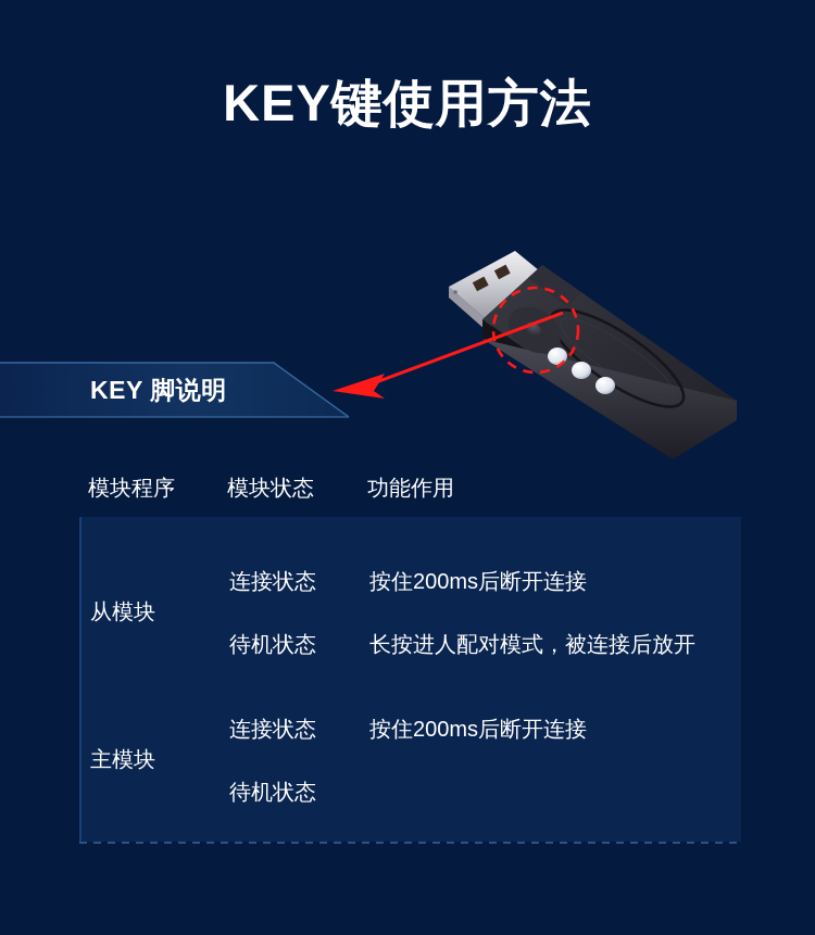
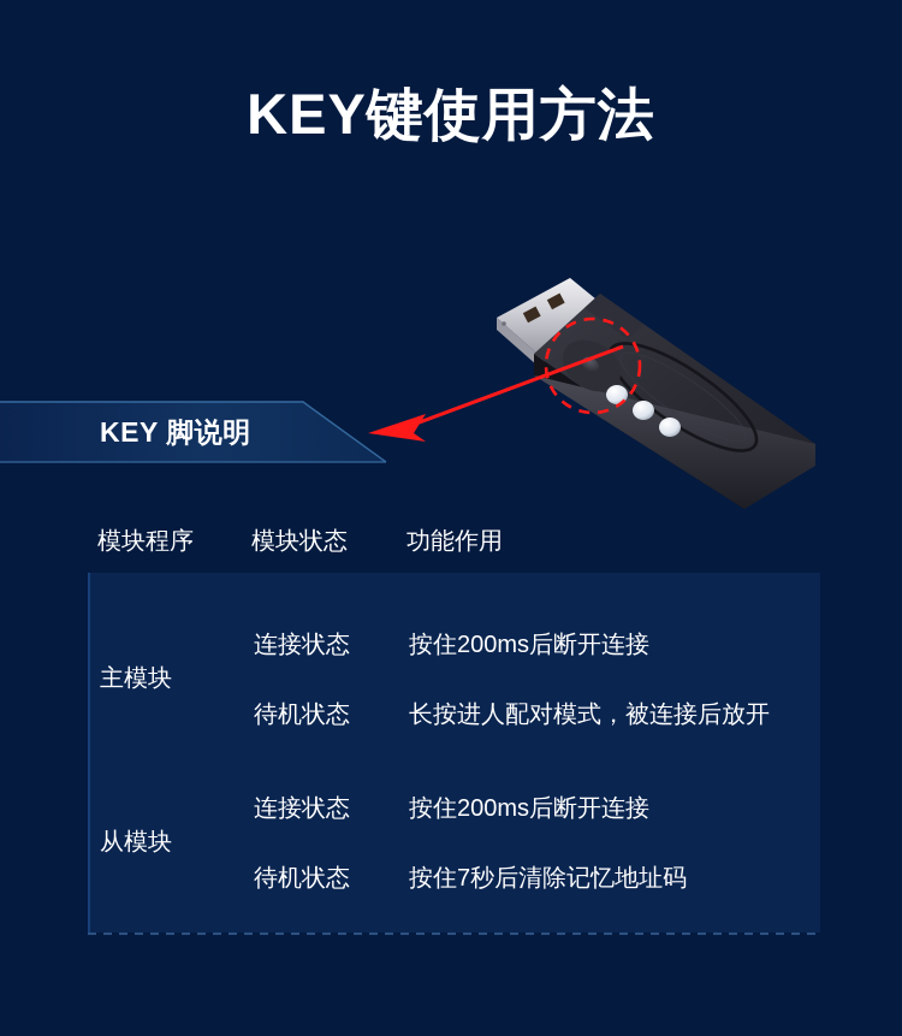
  KEY键使用方法
  KEY 脚说明
  模块程序
  模块状态
  功能作用
- 从模块
+ 主模块
  连接状态
  按住200ms后断开连接
  待机状态
  长按进人配对模式，被连接后放开
- 主模块
+ 从模块
  连接状态
  按住200ms后断开连接
  待机状态
+ 按住7秒后清除记忆地址码
